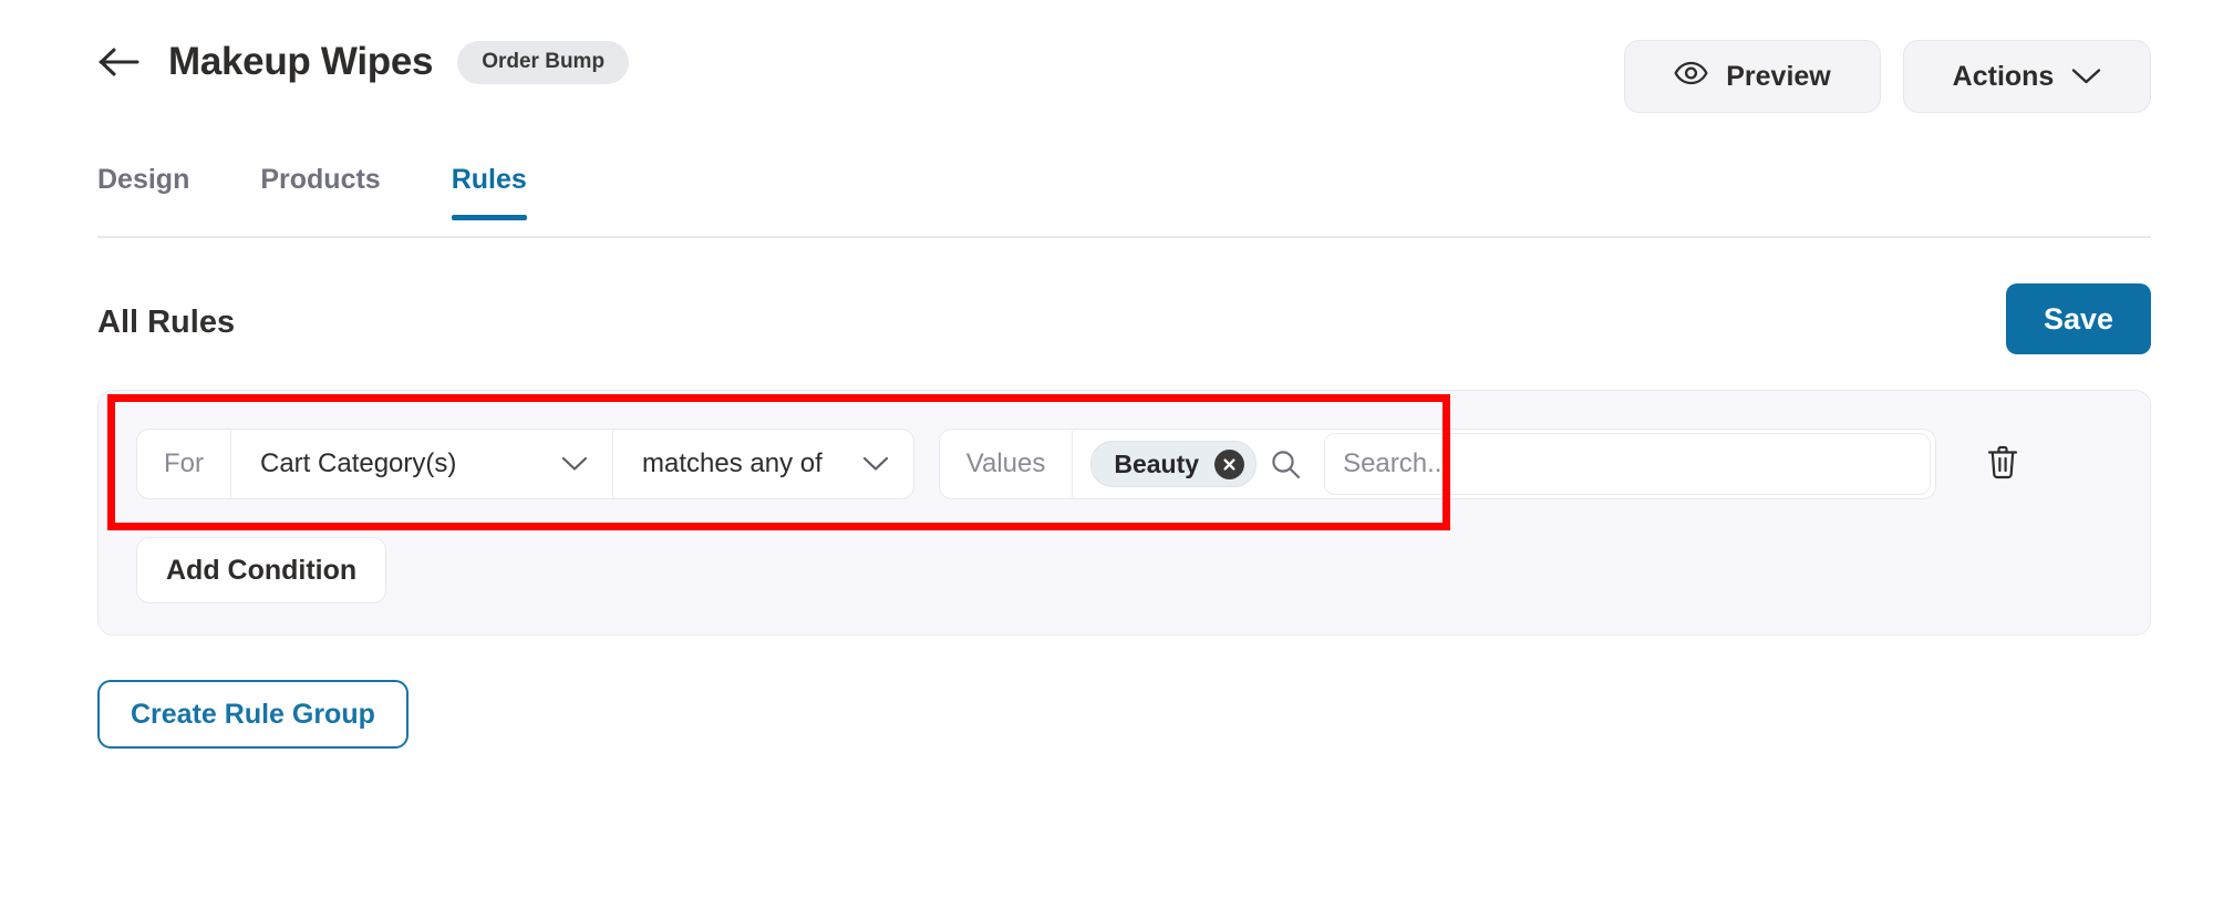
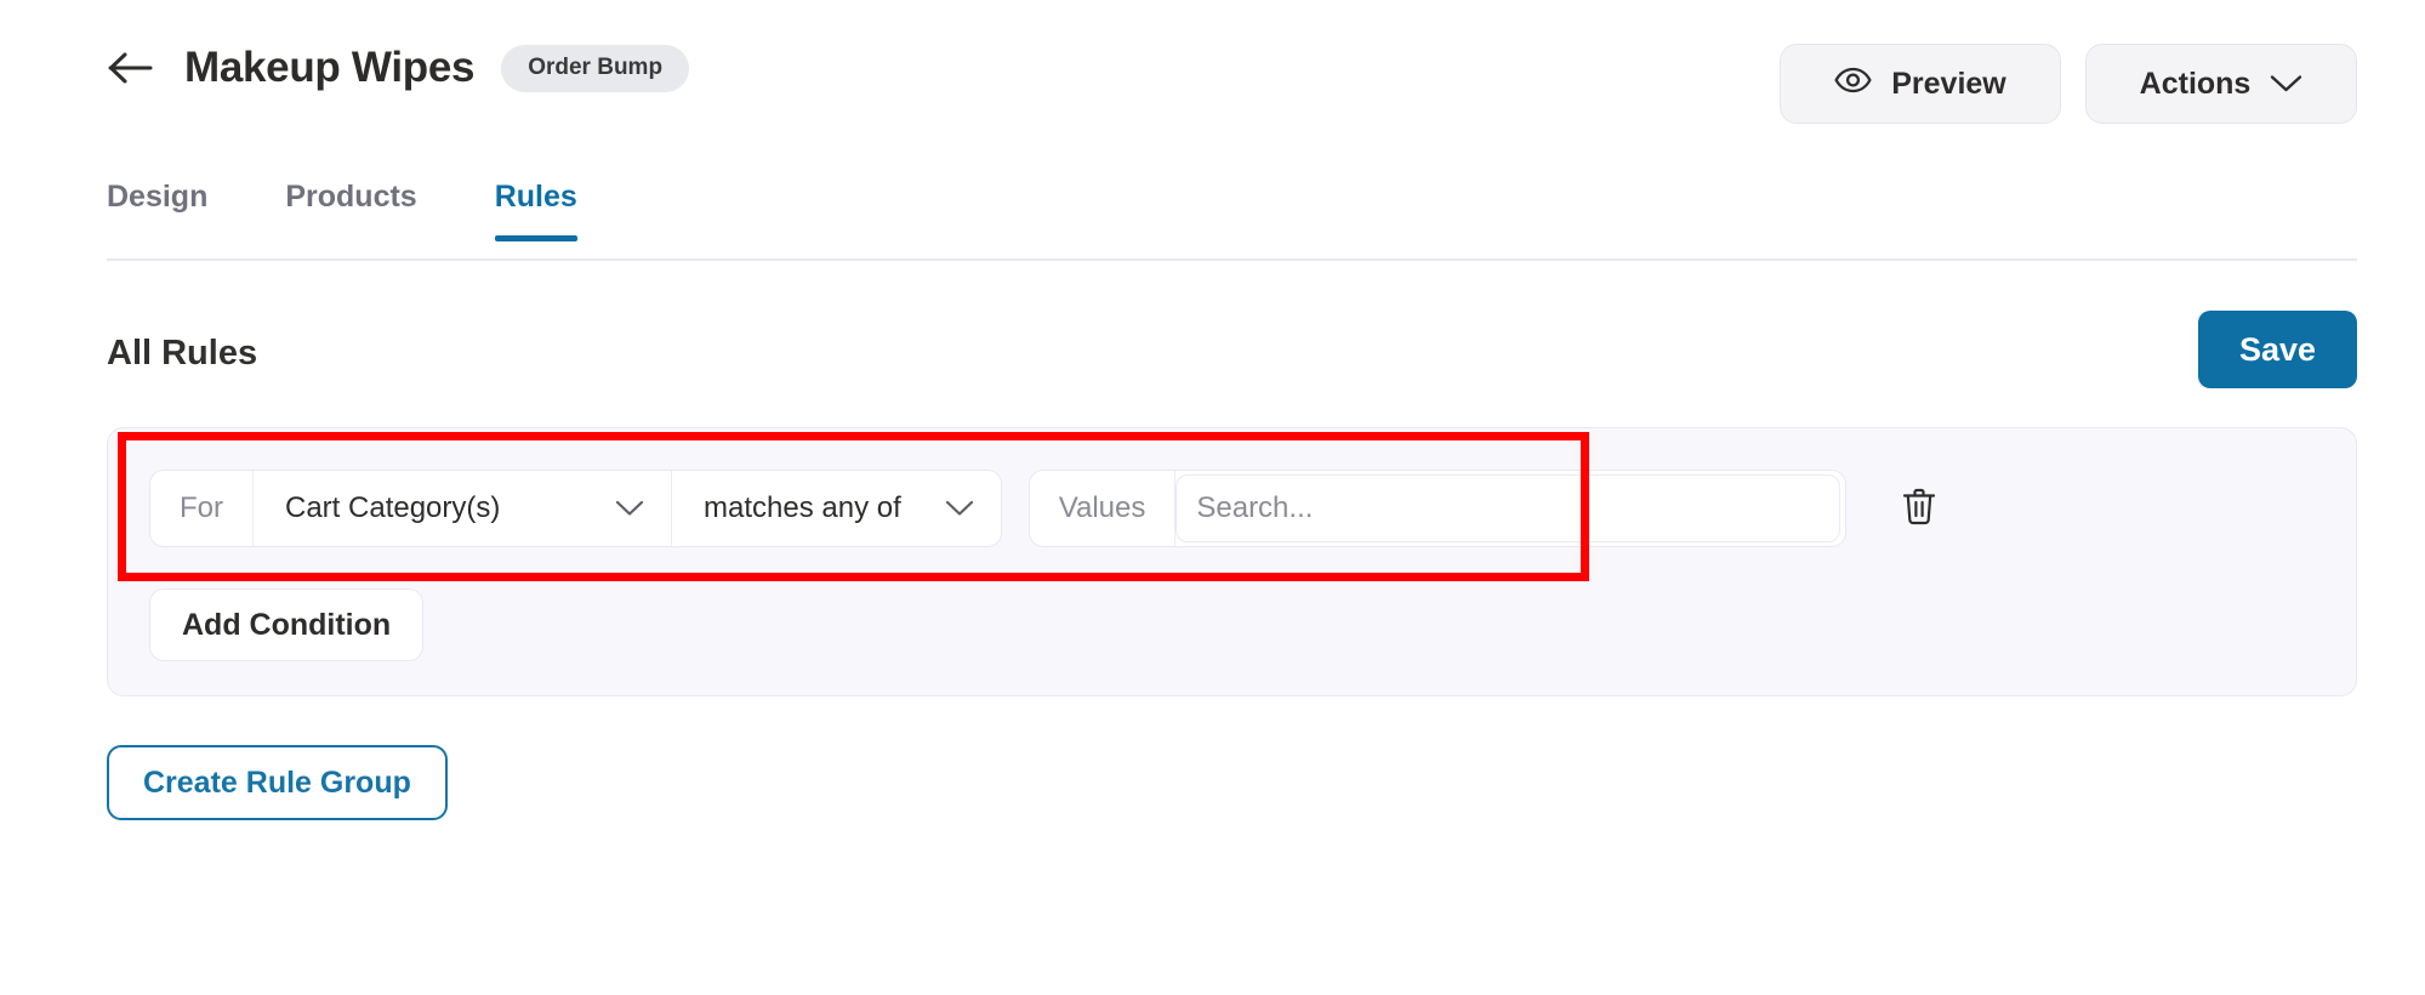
  Makeup Wipes
  Order Bump
  Preview
  Actions
  Design
  Products
  Rules
  All Rules
  Save
  For
  Cart Category(s)
  matches any of
  Values
- Beauty
  Search...
  Add Condition
  Create Rule Group
